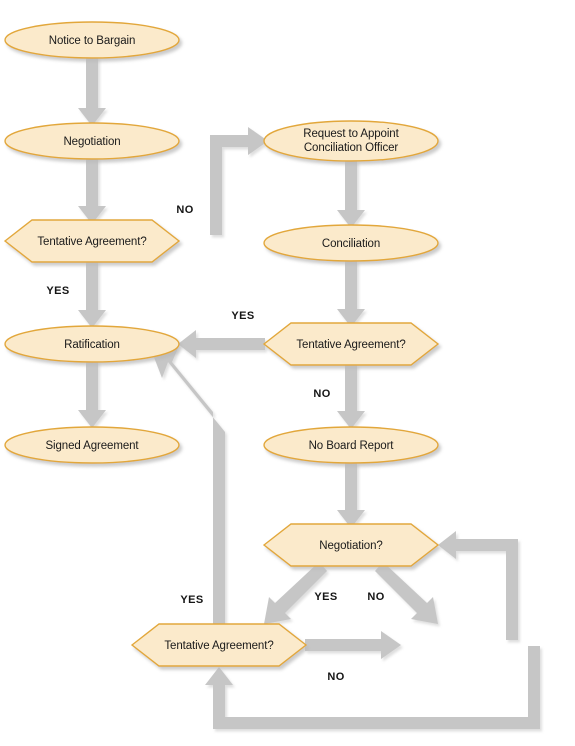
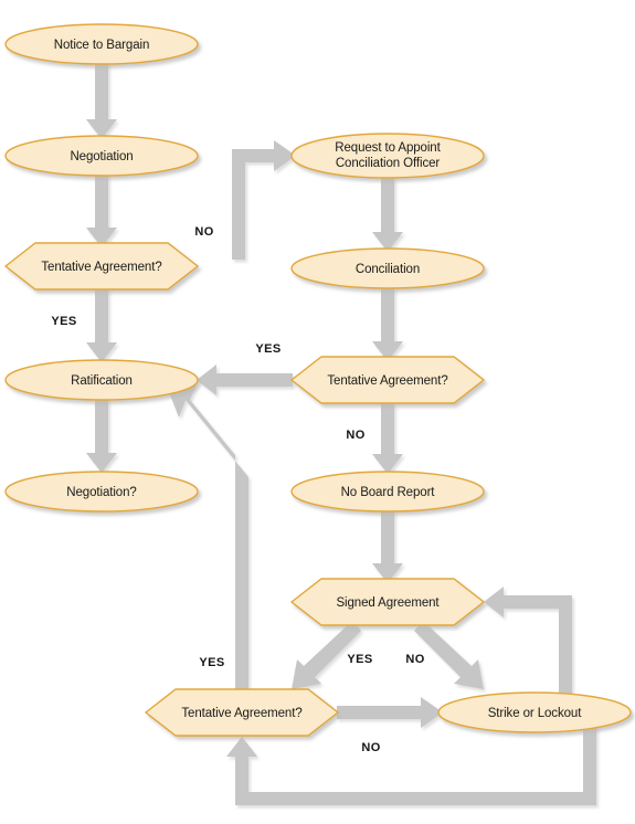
  Notice to Bargain
  Negotiation
  Tentative Agreement?
  Ratification
- Signed Agreement
+ Negotiation?
  Request to Appoint
  Conciliation Officer
  Conciliation
  Tentative Agreement?
  No Board Report
- Negotiation?
+ Signed Agreement
  Tentative Agreement?
+ Strike or Lockout
  NO
  YES
  YES
  NO
  YES
  NO
  YES
  NO
